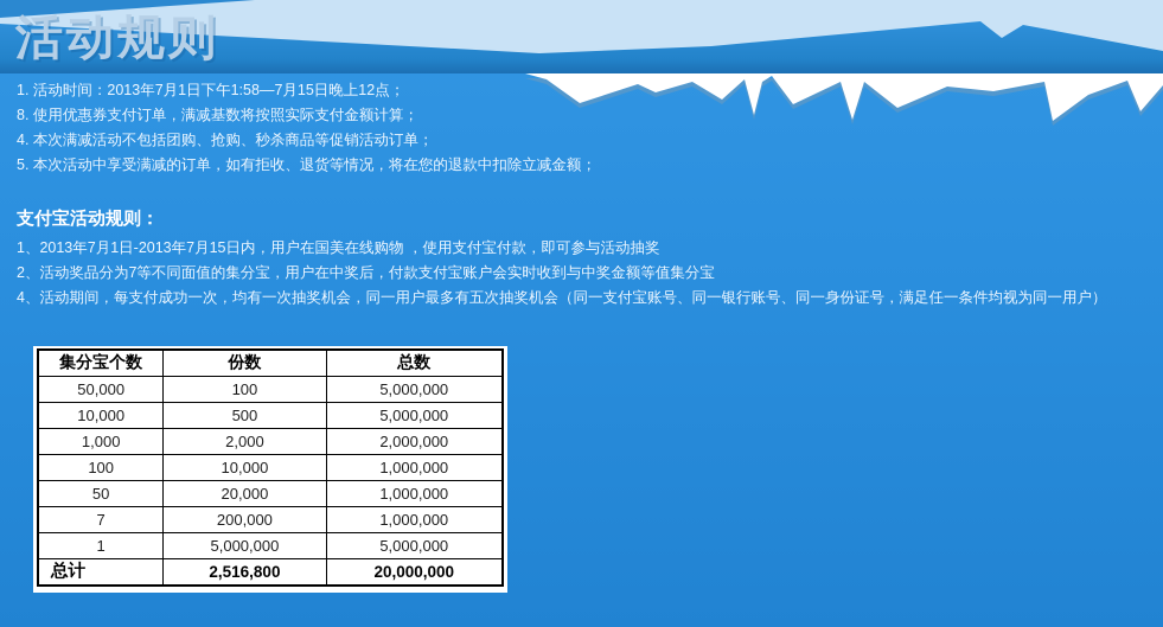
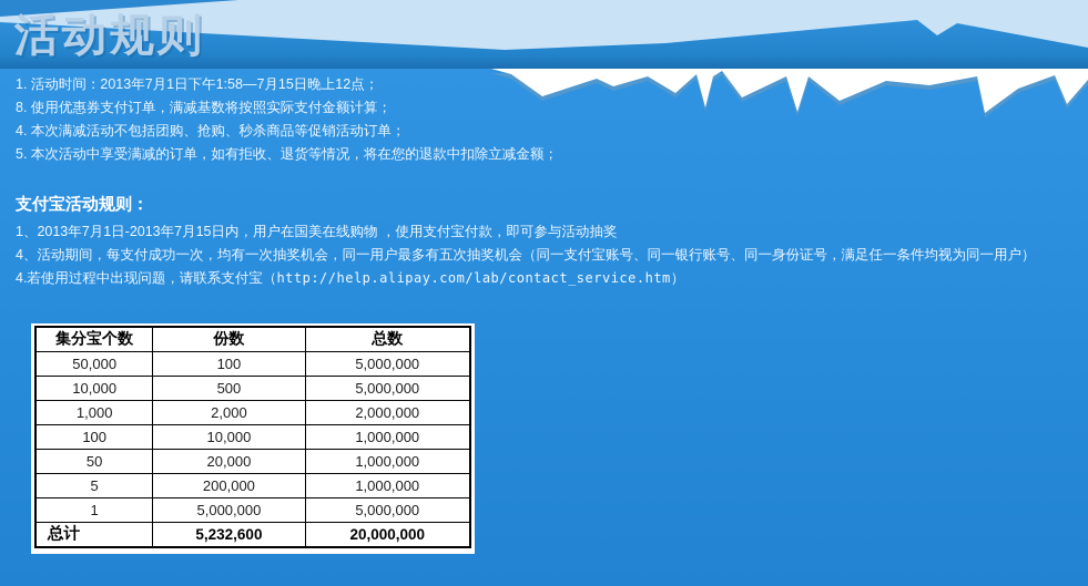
  活动规则
  1. 活动时间：2013年7月1日下午1:58—7月15日晚上12点；
  8. 使用优惠券支付订单，满减基数将按照实际支付金额计算；
  4. 本次满减活动不包括团购、抢购、秒杀商品等促销活动订单；
  5. 本次活动中享受满减的订单，如有拒收、退货等情况，将在您的退款中扣除立减金额；
  支付宝活动规则：
  1、2013年7月1日-2013年7月15日内，用户在国美在线购物 ，使用支付宝付款，即可参与活动抽奖
- 2、活动奖品分为7等不同面值的集分宝，用户在中奖后，付款支付宝账户会实时收到与中奖金额等值集分宝
  4、活动期间，每支付成功一次，均有一次抽奖机会，同一用户最多有五次抽奖机会（同一支付宝账号、同一银行账号、同一身份证号，满足任一条件均视为同一用户）
+ 4.若使用过程中出现问题，请联系支付宝（http://help.alipay.com/lab/contact_service.htm）
  集分宝个数	份数	总数
  50,000	100	5,000,000
  10,000	500	5,000,000
  1,000	2,000	2,000,000
  100	10,000	1,000,000
  50	20,000	1,000,000
- 7	200,000	1,000,000
+ 5	200,000	1,000,000
  1	5,000,000	5,000,000
- 总计	2,516,800	20,000,000
+ 总计	5,232,600	20,000,000
